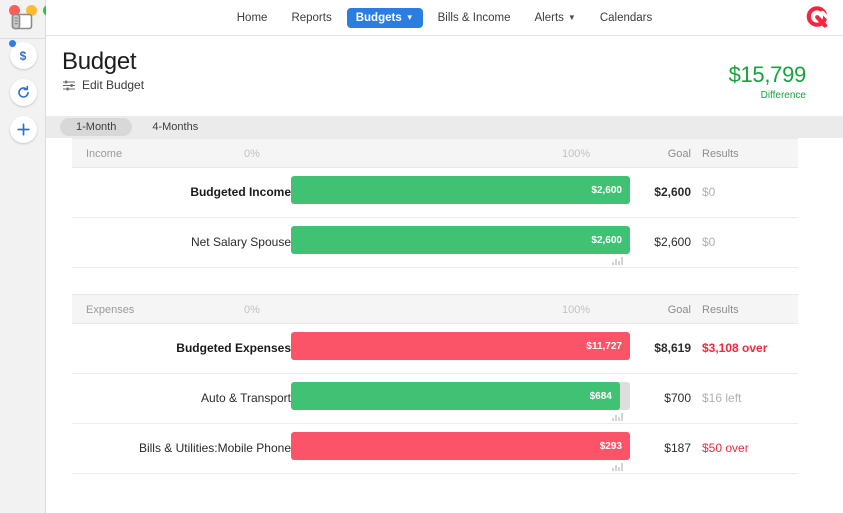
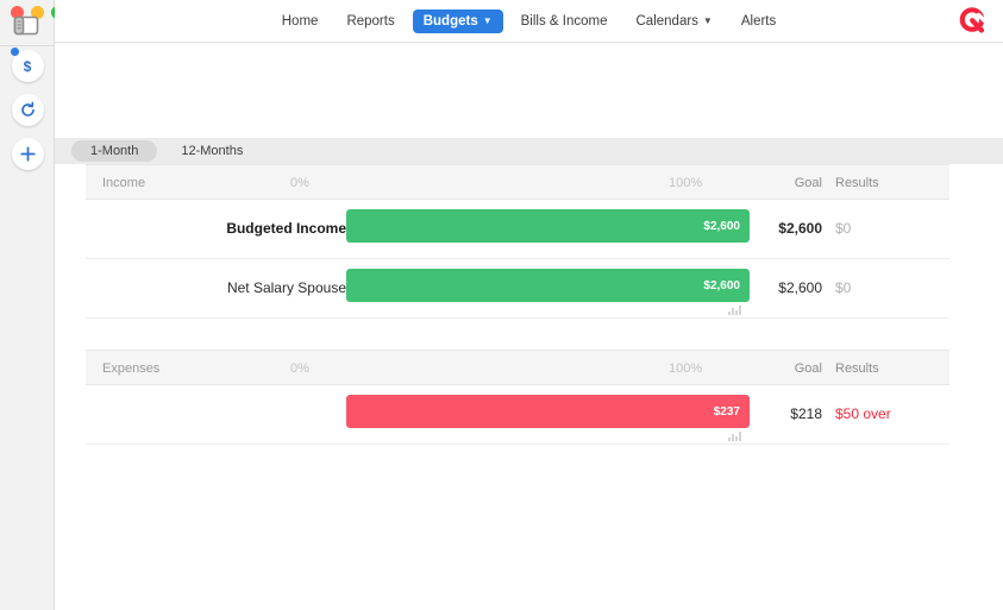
  $
  Home
  Reports
  Budgets
  ▼
  Bills & Income
- Alerts
+ Calendars
  ▼
- Calendars
+ Alerts
- Budget
- Edit Budget
- $15,799
- Difference
  1-Month
- 4-Months
+ 12-Months
  Income
  0%
  100%
  Goal
  Results
  Budgeted Income
  $2,600
  $2,600
  $0
  Net Salary Spouse
  $2,600
  $2,600
  $0
  Expenses
  0%
  100%
  Goal
  Results
- Budgeted Expenses
- $11,727
- $8,619
- $3,108 over
- Auto & Transport
- $684
- $700
- $16 left
- Bills & Utilities:Mobile Phone
- $293
+ $237
- $187
+ $218
  $50 over
